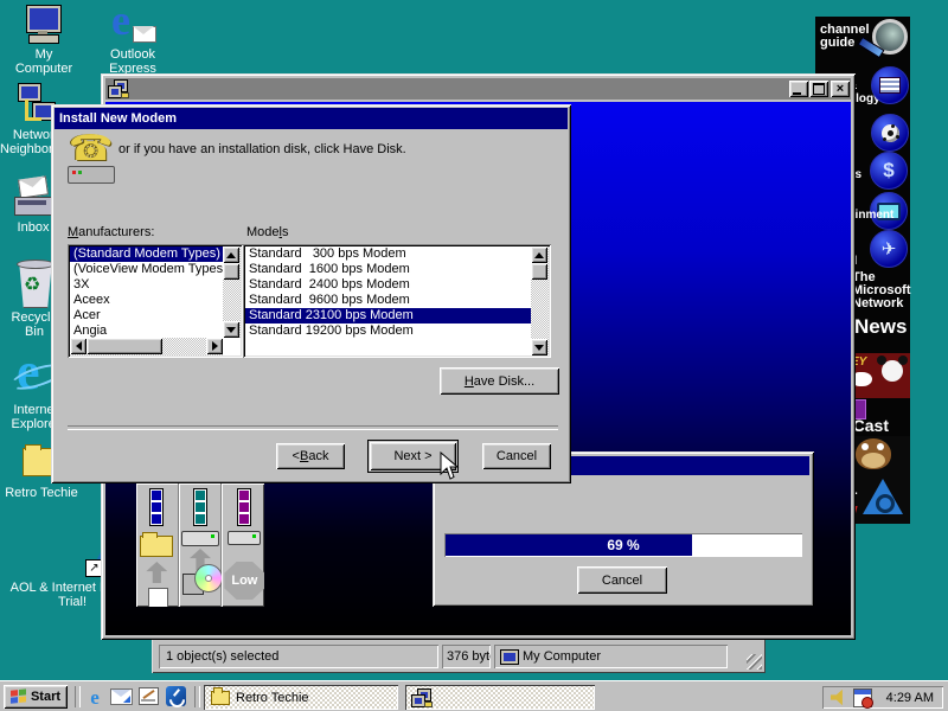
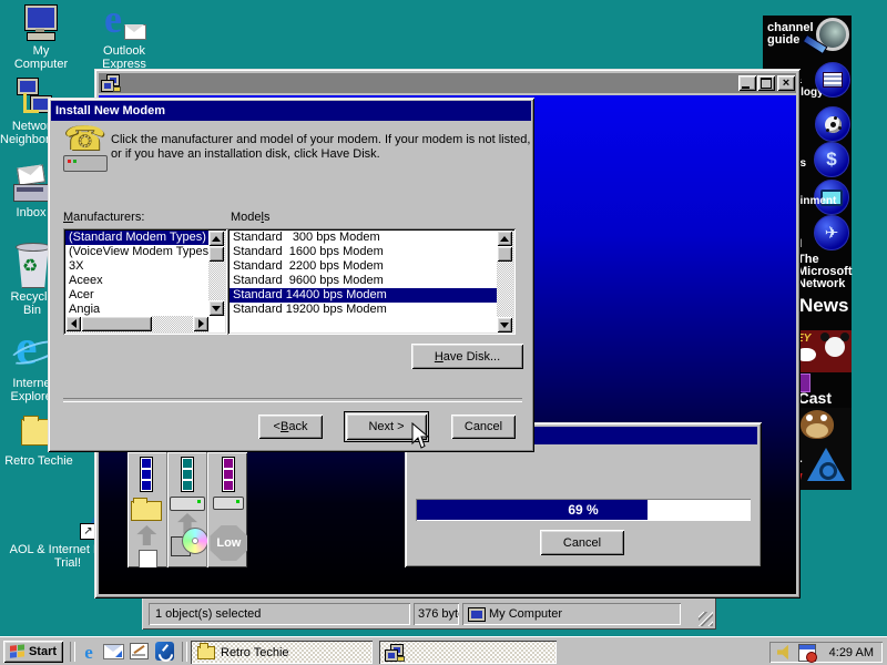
  My Computer
  e
  Outlook Express
  Inbox
  ♻
  Recycl Bin
  e
  Intern Explor
  Retro Techie
  ↗
  AOL & Internet Trial!
  channel
  guide
  $
  inment
  ✈
  The
  Microsoft
  Network
  News
  Cast
  1 object(s) selected
  376 byt
  My Computer
  ×
  Low
  69 %
  Cancel
  Install New Modem
  ☎
+ Click the manufacturer and model of your modem. If your modem is not listed,
  or if you have an installation disk, click Have Disk.
  Manufacturers:
  Models
  (Standard Modem Types)
  (VoiceView Modem Types
  3X
  Aceex
  Acer
  Angia
  Standard 300 bps Modem
  Standard 1600 bps Modem
- Standard 2400 bps Modem
+ Standard 2200 bps Modem
  Standard 9600 bps Modem
- Standard 23100 bps Modem
+ Standard 14400 bps Modem
  Standard 19200 bps Modem
  H
  ave Disk...
  <
  B
  ack
  Next >
  Cancel
  Start
  e
  Retro Techie
  4:29 AM
